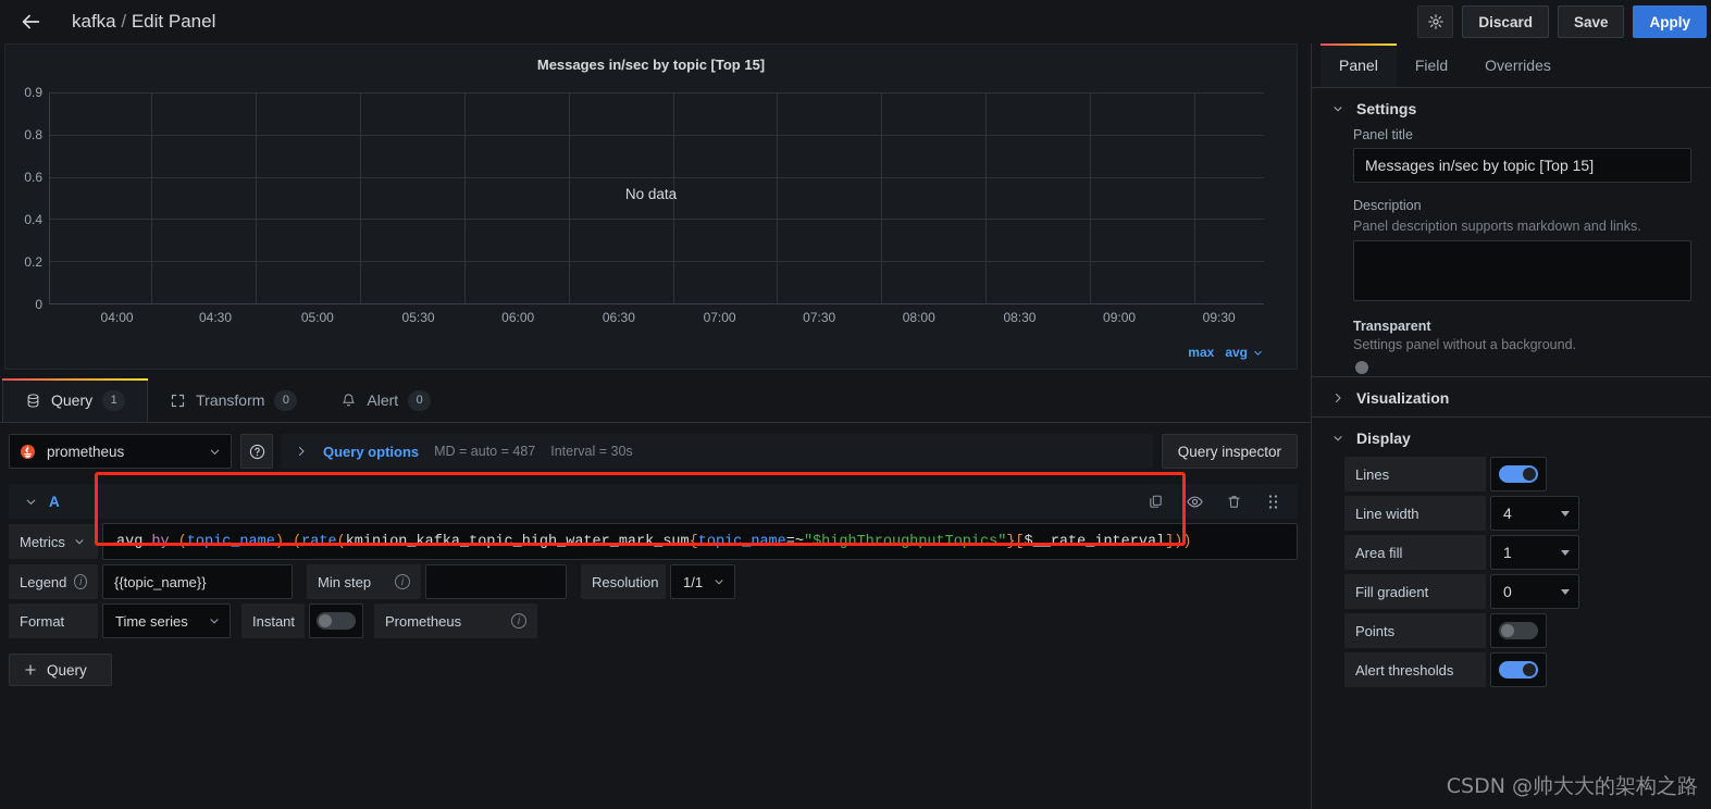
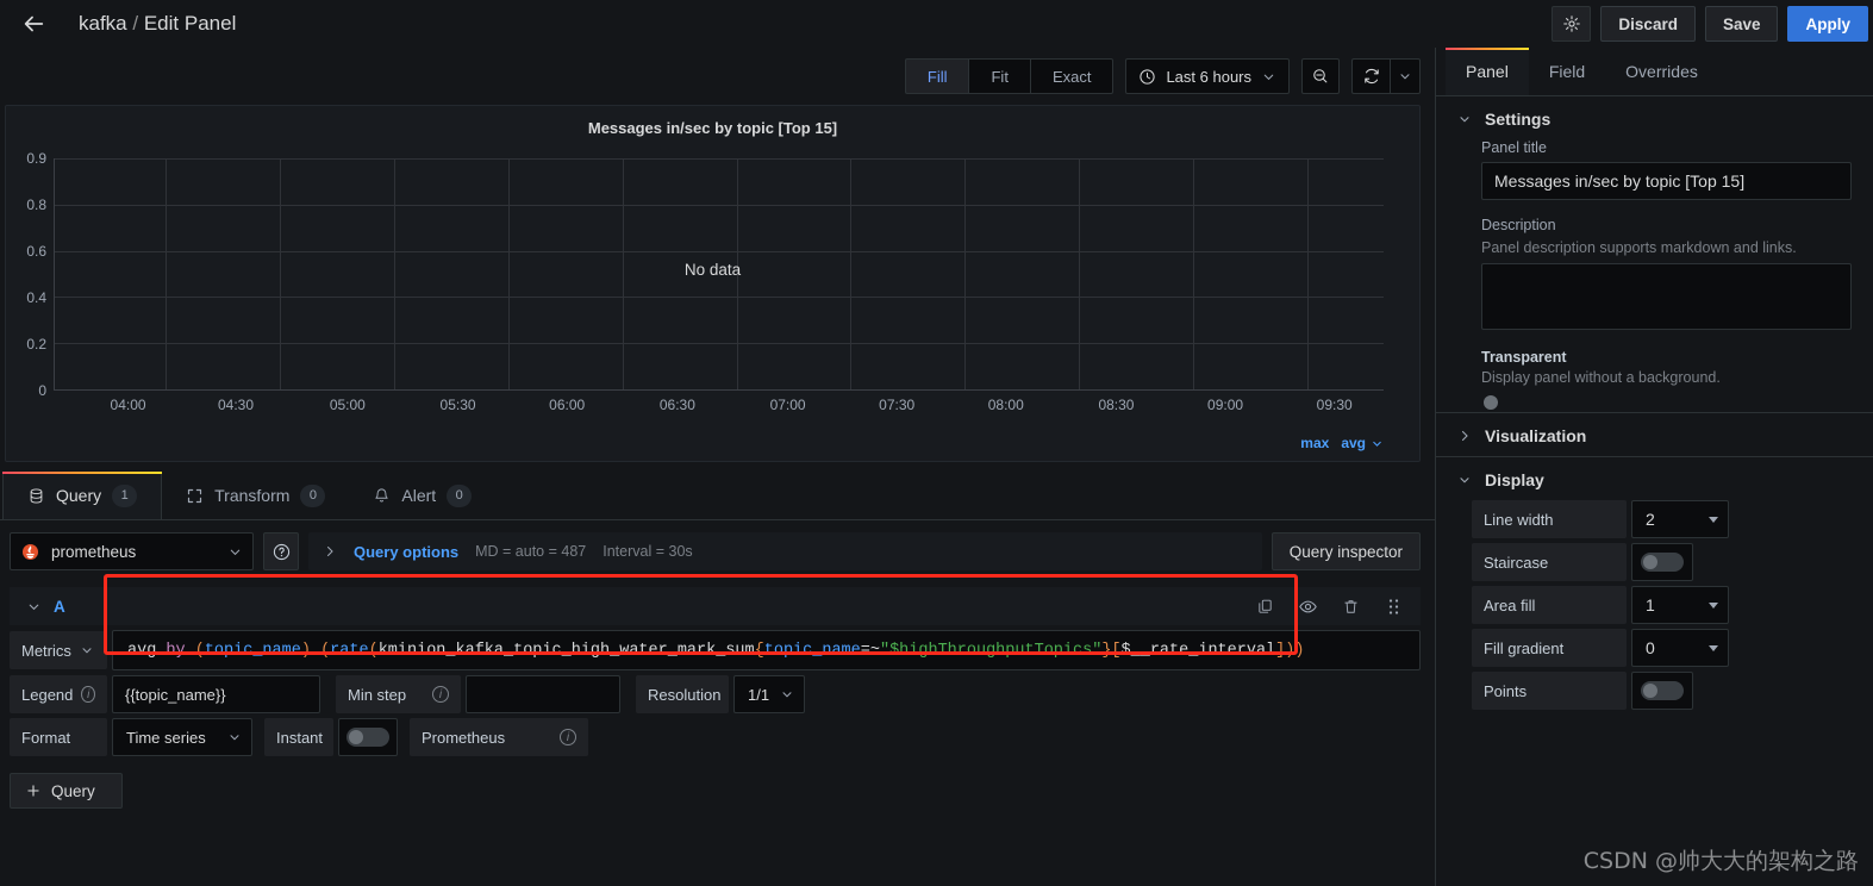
  kafka / Edit Panel
  Discard
  Save
  Apply
+ Fill
+ Fit
+ Exact
+ Last 6 hours
  Messages in/sec by topic [Top 15]
  0.9
  0.8
  0.6
  0.4
  0.2
  0
  No data
  04:00
  04:30
  05:00
  05:30
  06:00
  06:30
  07:00
  07:30
  08:00
  08:30
  09:00
  09:30
  max
  avg
  Query
  1
  Transform
  0
  Alert
  0
  prometheus
  Query options
  MD = auto = 487
  Interval = 30s
  Query inspector
  A
  Metrics
  avg by (topic_name) (rate(kminion_kafka_topic_high_water_mark_sum{topic_name=~"$highThroughputTopics"}[$__rate_interval]))
  Legend
  i
  {{topic_name}}
  Min step
  i
  Resolution
  1/1
  Format
  Time series
  Instant
  Prometheus
  i
  Query
  Panel
  Field
  Overrides
  Settings
  Panel title
  Messages in/sec by topic [Top 15]
  Description
  Panel description supports markdown and links.
  Transparent
- Settings panel without a background.
+ Display panel without a background.
  Visualization
  Display
- Lines
  Line width
- 4
+ 2
+ Staircase
  Area fill
  1
  Fill gradient
  0
  Points
- Alert thresholds
  CSDN @帅大大的架构之路
